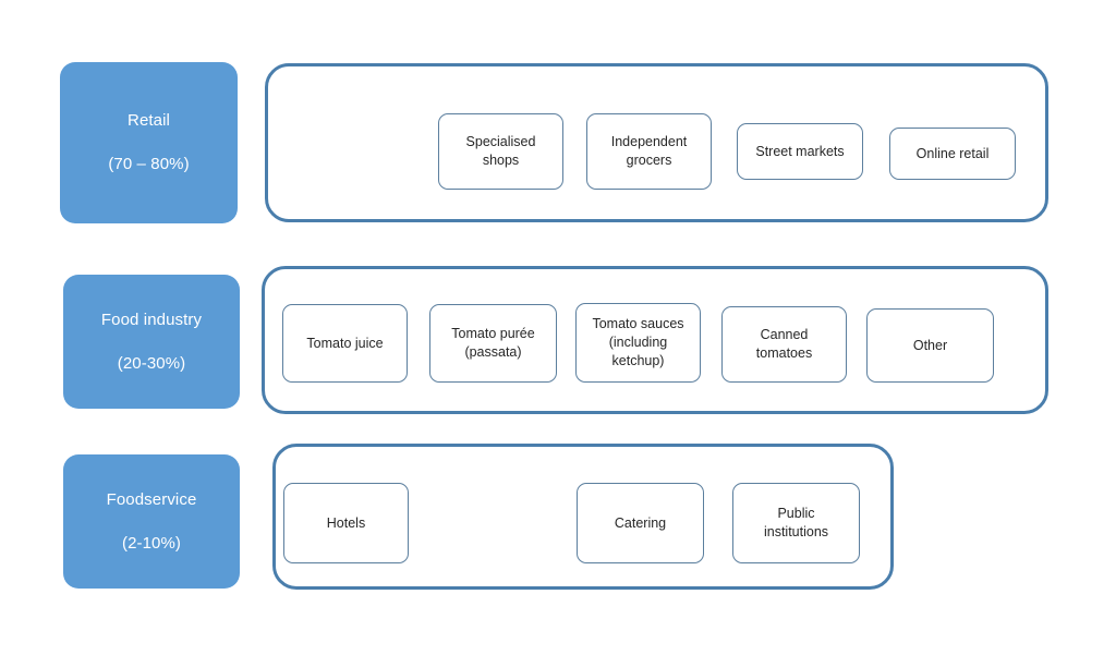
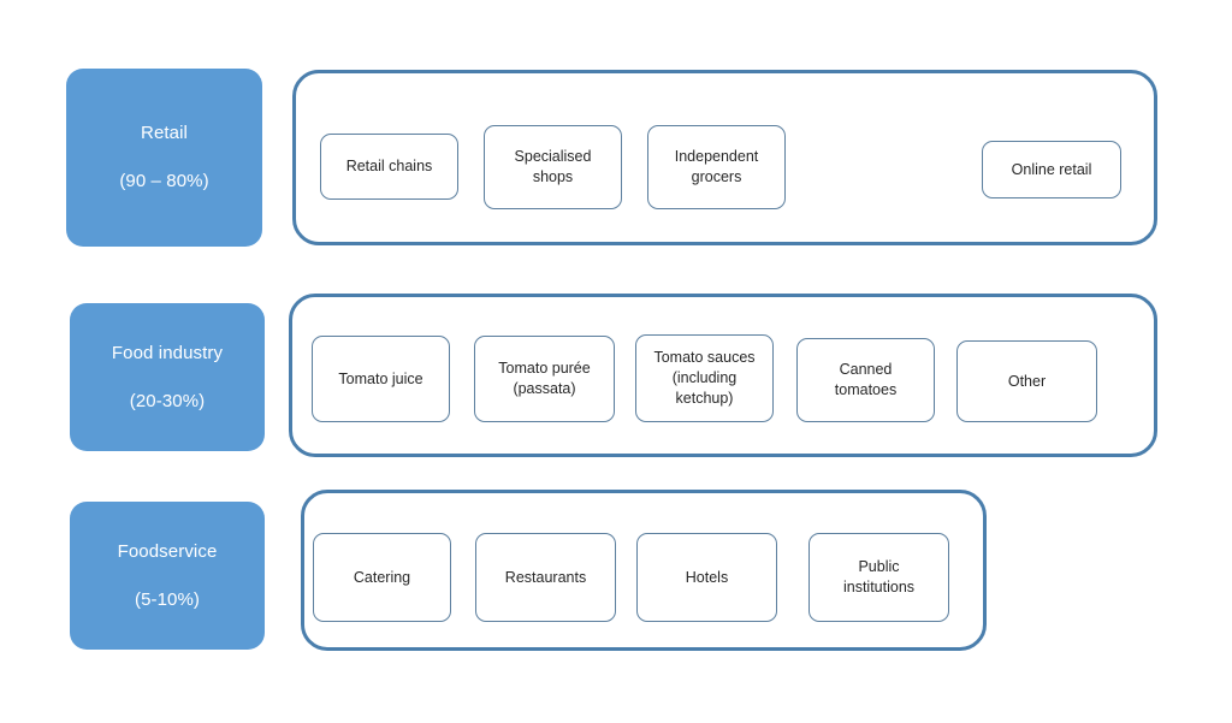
  Retail
- (70 – 80%)
+ (90 – 80%)
+ Retail chains
  Specialised
  shops
  Independent
  grocers
- Street markets
  Online retail
  Food industry
  (20-30%)
  Tomato juice
  Tomato purée
  (passata)
  Tomato sauces
  (including
  ketchup)
  Canned
  tomatoes
  Other
  Foodservice
- (2-10%)
+ (5-10%)
- Hotels
+ Catering
+ Restaurants
- Catering
+ Hotels
  Public
  institutions
